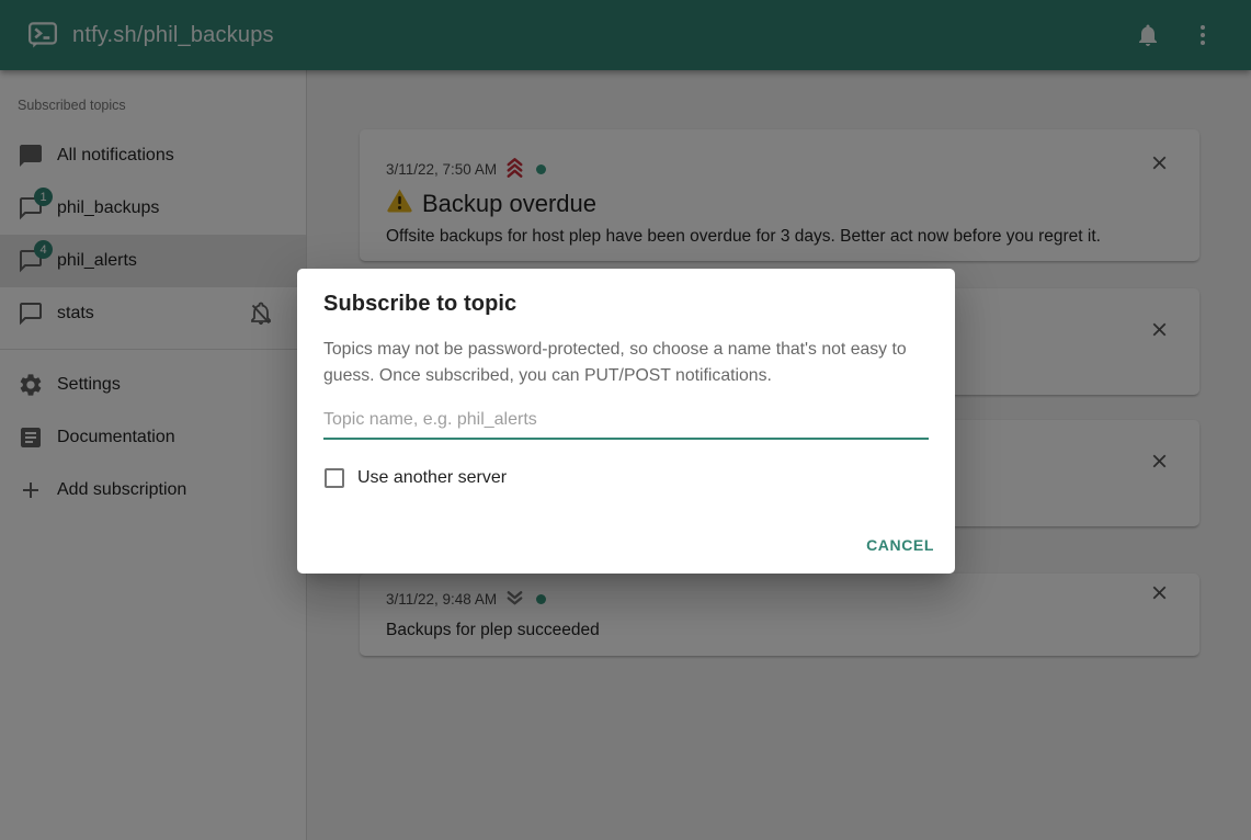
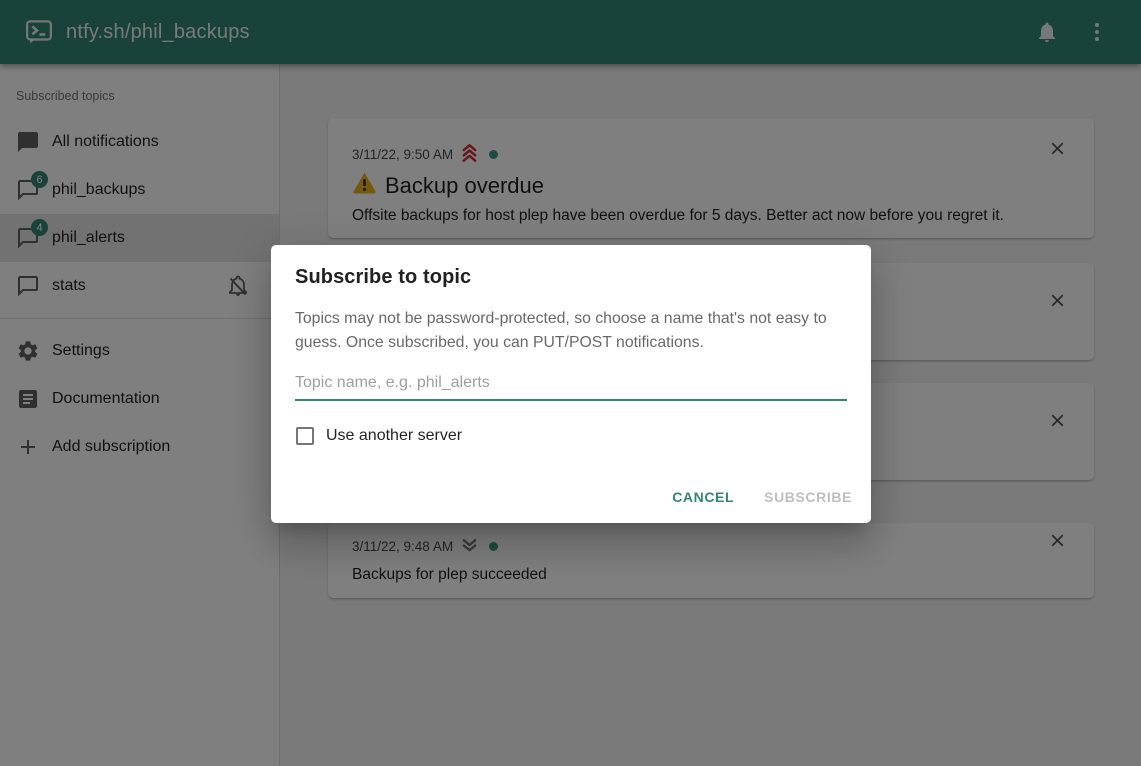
  ntfy.sh/phil_backups
  Subscribed topics
  All notifications
- 1
+ 6
  phil_backups
  4
  phil_alerts
  stats
  Settings
  Documentation
  Add subscription
- 3/11/22, 7:50 AM
+ 3/11/22, 9:50 AM
  Backup overdue
- Offsite backups for host plep have been overdue for 3 days. Better act now before you regret it.
+ Offsite backups for host plep have been overdue for 5 days. Better act now before you regret it.
  3/11/22, 9:48 AM
  Backups for plep succeeded
  Subscribe to topic
  Topics may not be password-protected, so choose a name that's not easy to guess. Once subscribed, you can PUT/POST notifications.
  Topic name, e.g. phil_alerts
  Use another server
  CANCEL
+ SUBSCRIBE
